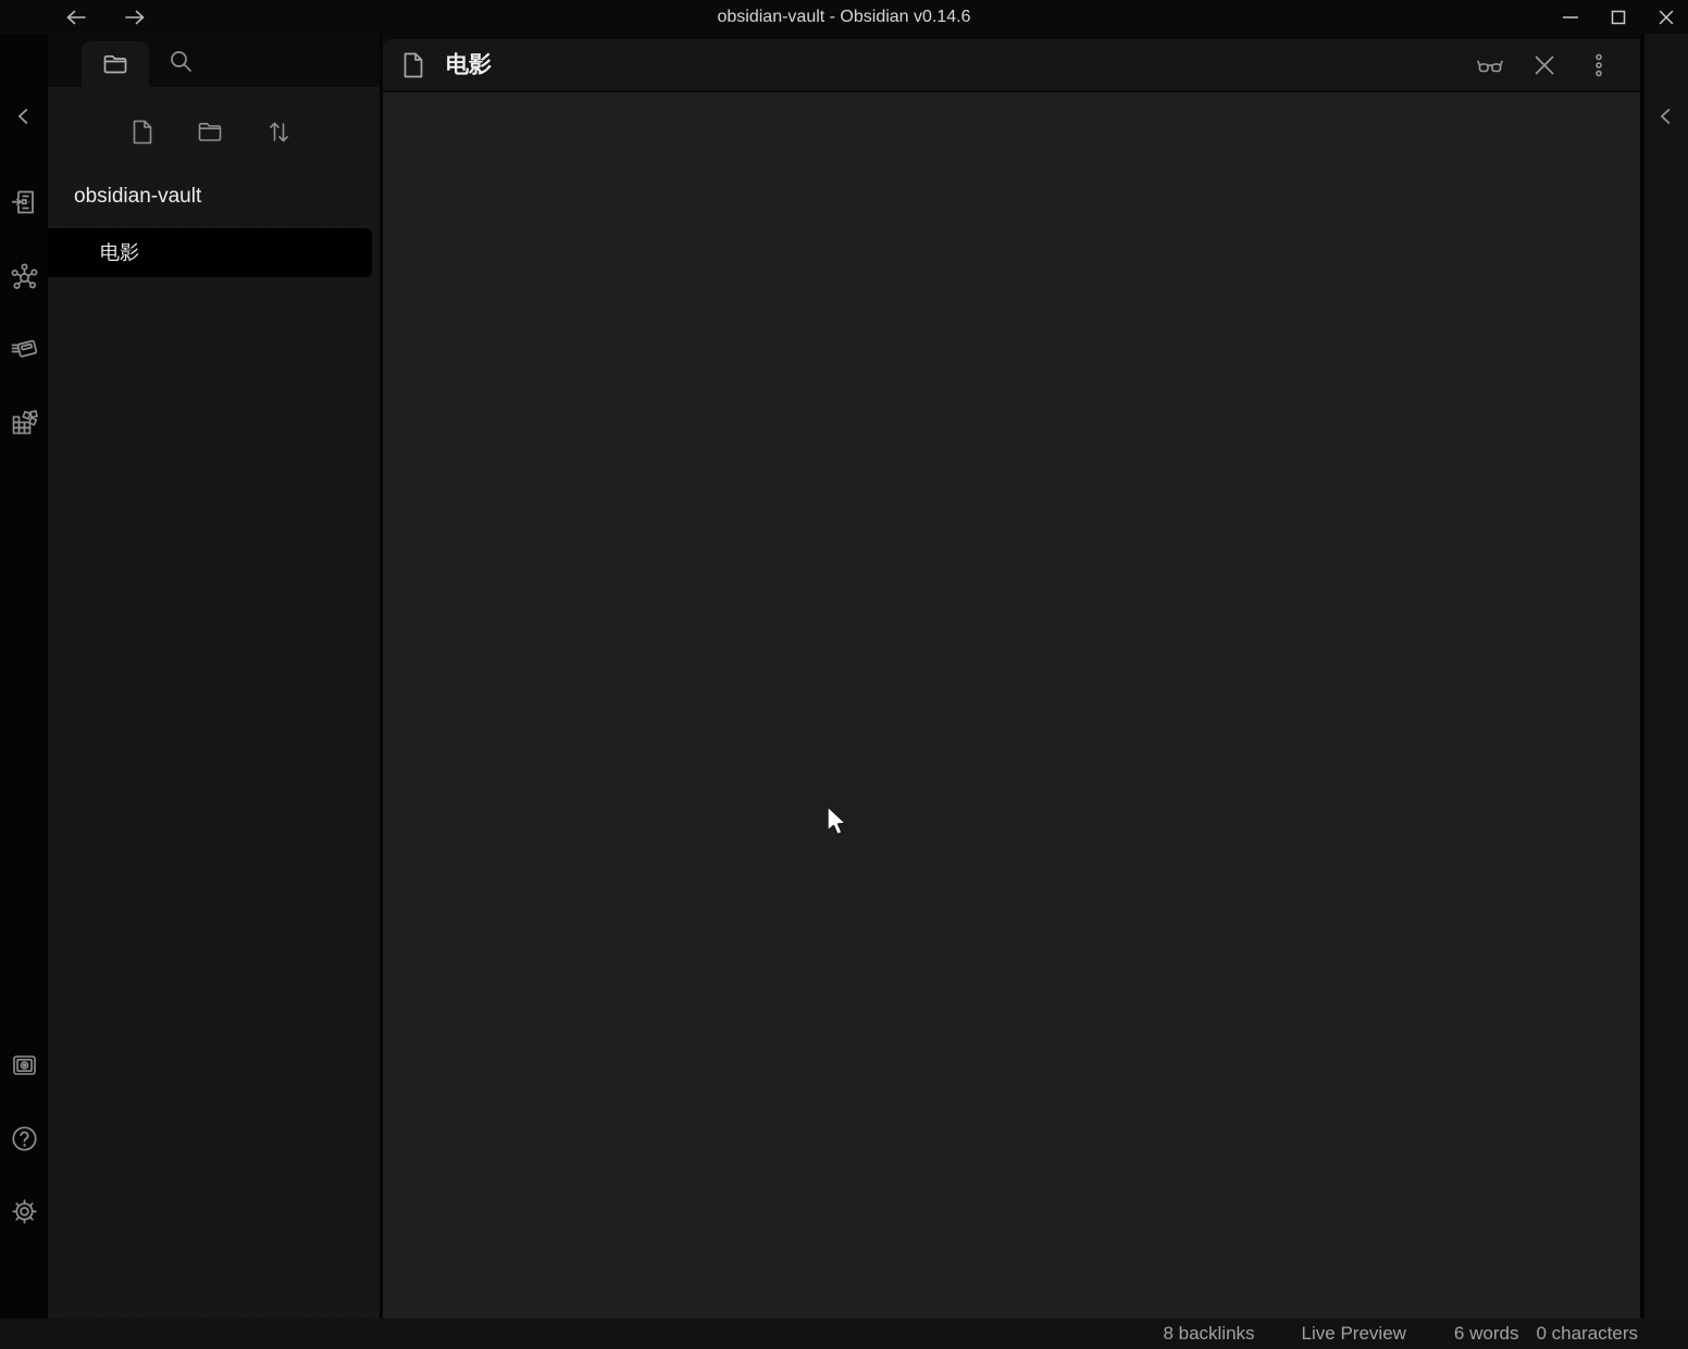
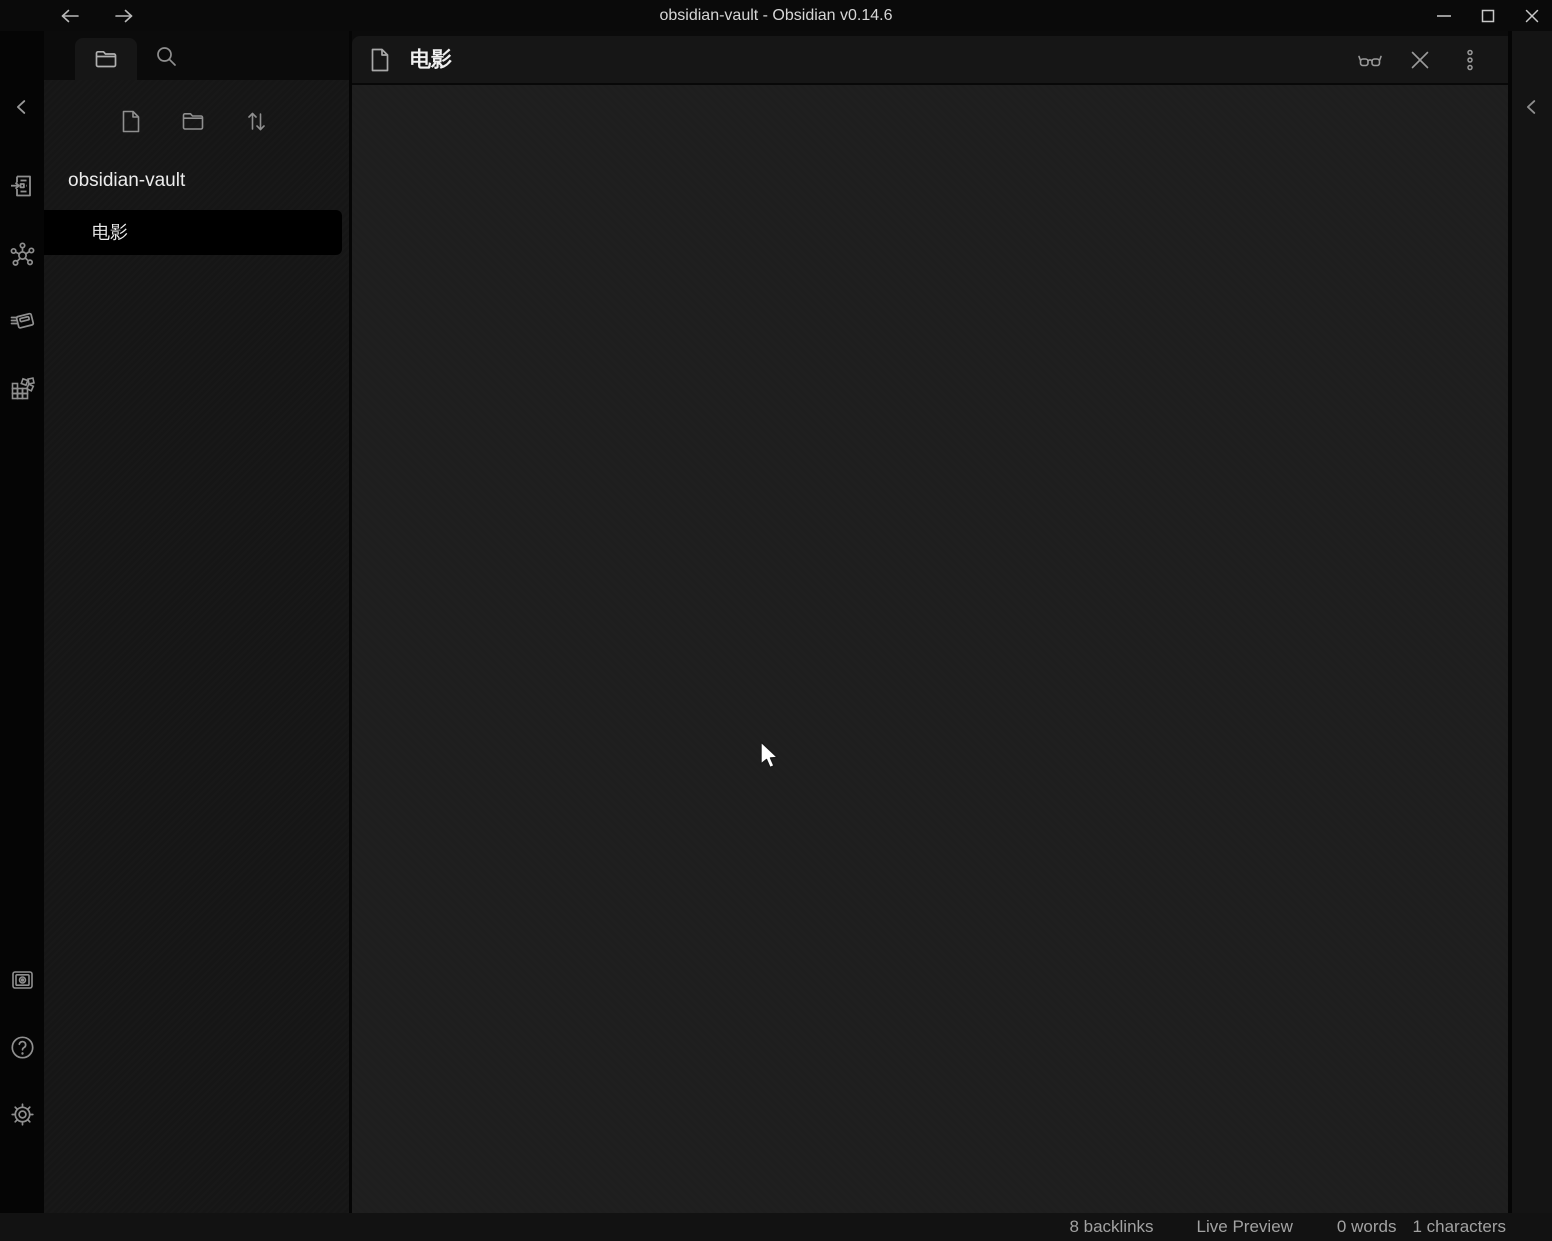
  obsidian-vault - Obsidian v0.14.6
  obsidian-vault
  电影
  电影
  8 backlinks
  Live Preview
- 6 words
+ 0 words
- 0 characters
+ 1 characters
